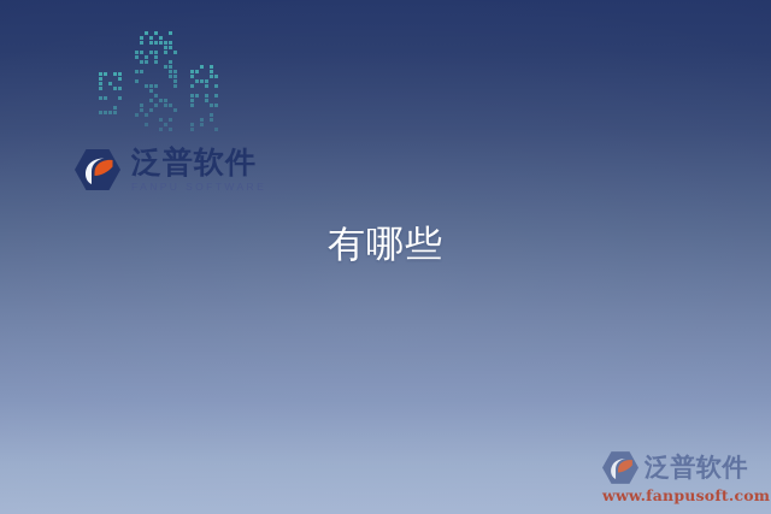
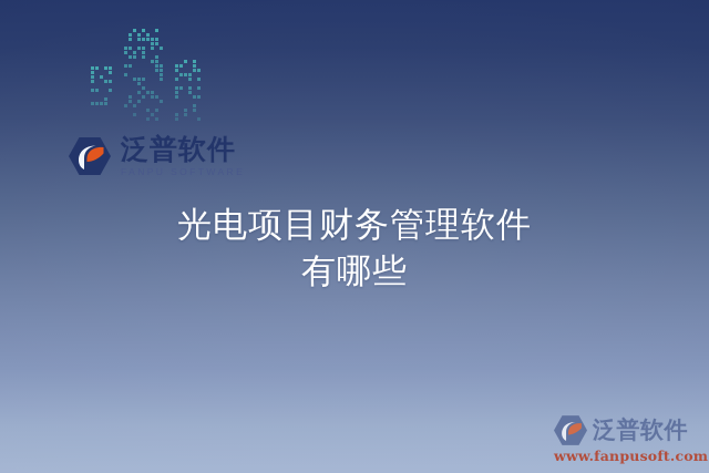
  泛普软件
+ 光电项目财务管理软件
  有哪些
  泛普软件
  www.fanpusoft.com
